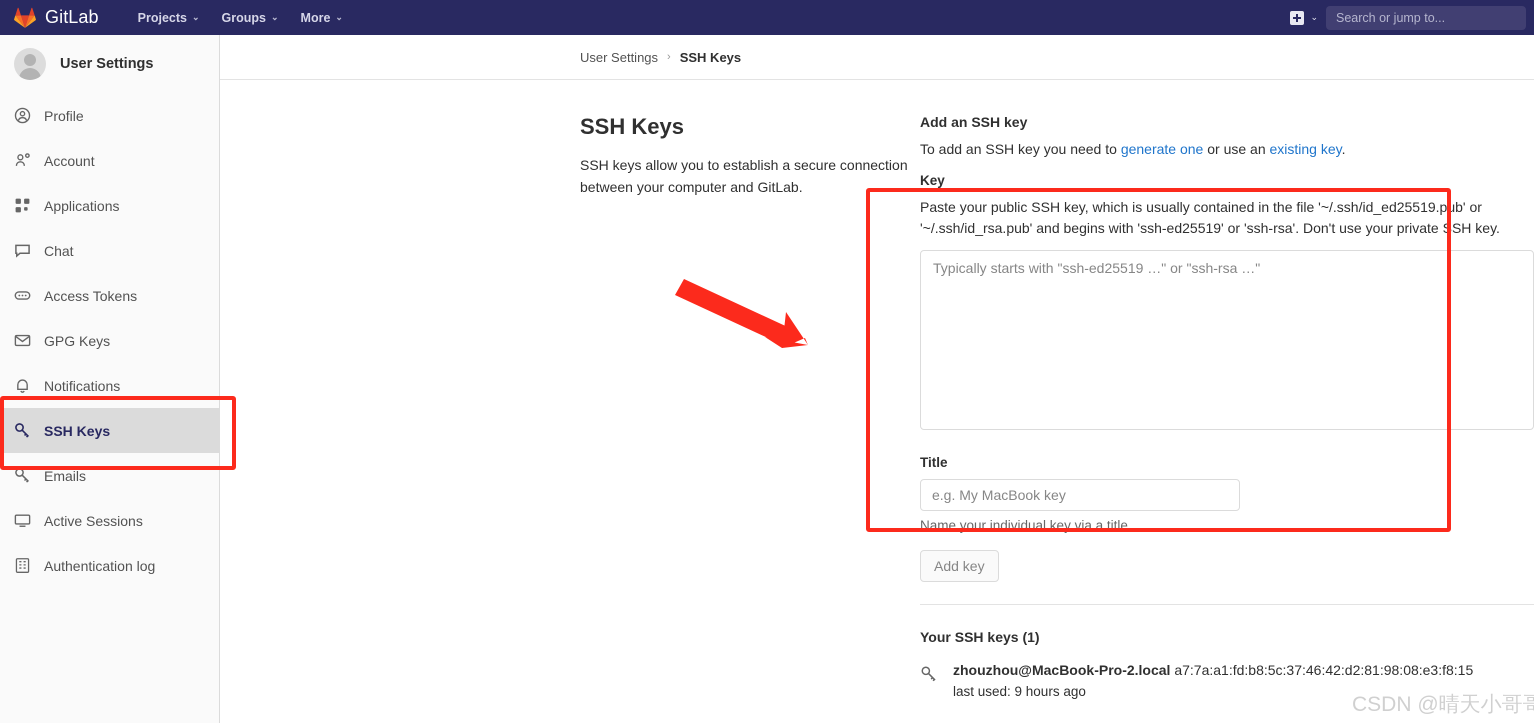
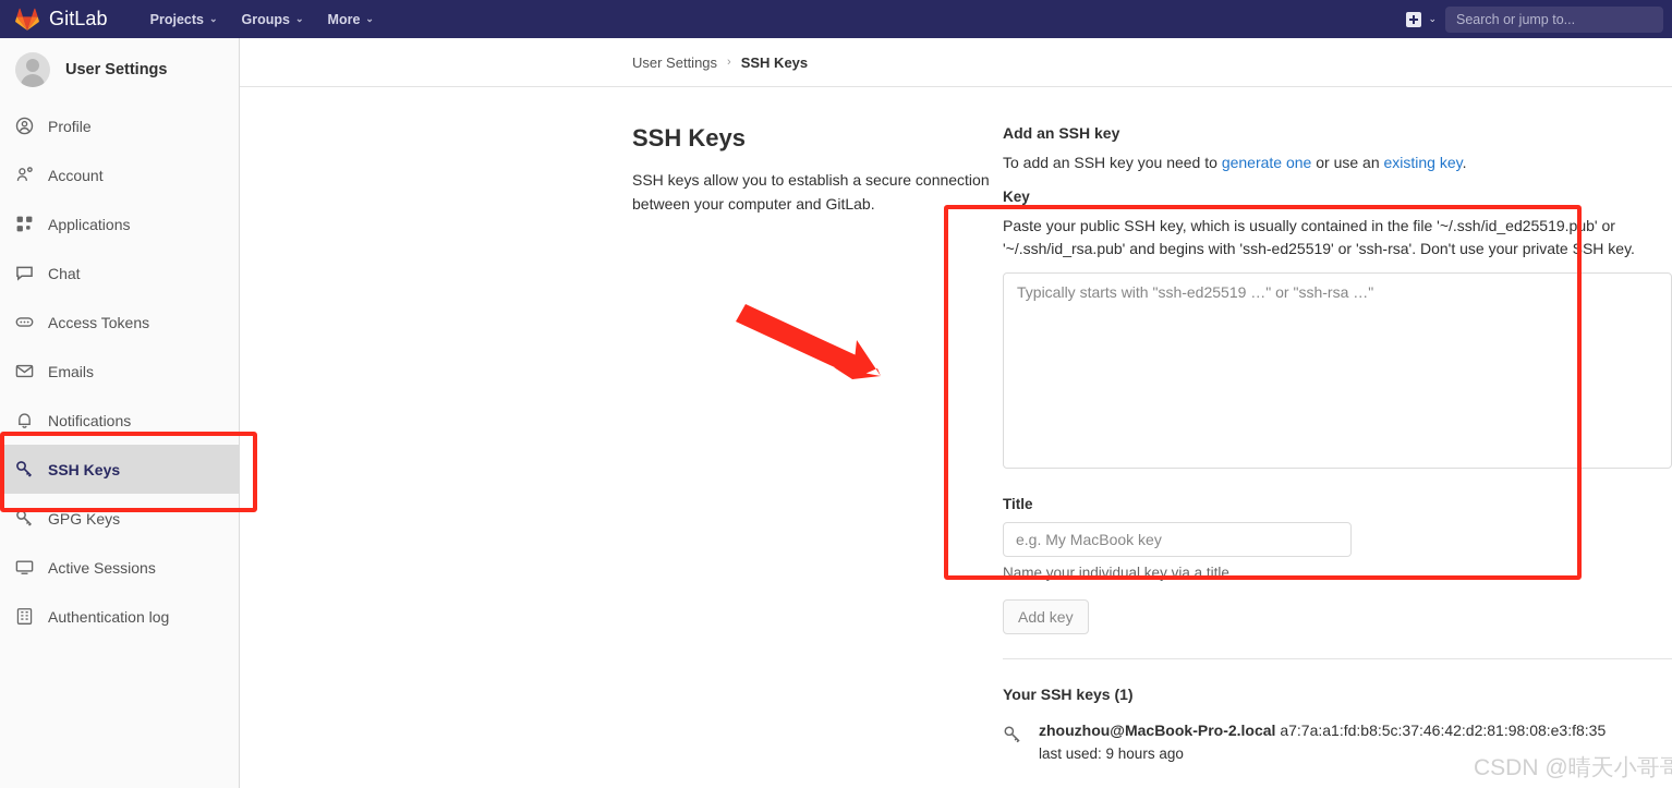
  GitLab
  Projects
  ⌄
  Groups
  ⌄
  More
  ⌄
  ⌄
  Search or jump to...
  User Settings
  Profile
  Account
  Applications
  Chat
  Access Tokens
- GPG Keys
+ Emails
  Notifications
  SSH Keys
- Emails
+ GPG Keys
  Active Sessions
  Authentication log
  User Settings
  ›
  SSH Keys
  SSH Keys
  SSH keys allow you to establish a secure connection between your computer and GitLab.
  Add an SSH key
  To add an SSH key you need to generate one or use an existing key.
  Key
  Paste your public SSH key, which is usually contained in the file '~/.ssh/id_ed25519.pub' or '~/.ssh/id_rsa.pub' and begins with 'ssh-ed25519' or 'ssh-rsa'. Don't use your private SSH key.
  Typically starts with "ssh-ed25519 …" or "ssh-rsa …"
  Title
  e.g. My MacBook key
  Name your individual key via a title
  Add key
  Your SSH keys (1)
- zhouzhou@MacBook-Pro-2.local a7:7a:a1:fd:b8:5c:37:46:42:d2:81:98:08:e3:f8:15
+ zhouzhou@MacBook-Pro-2.local a7:7a:a1:fd:b8:5c:37:46:42:d2:81:98:08:e3:f8:35
  last used: 9 hours ago
  CSDN @晴天小哥哥
